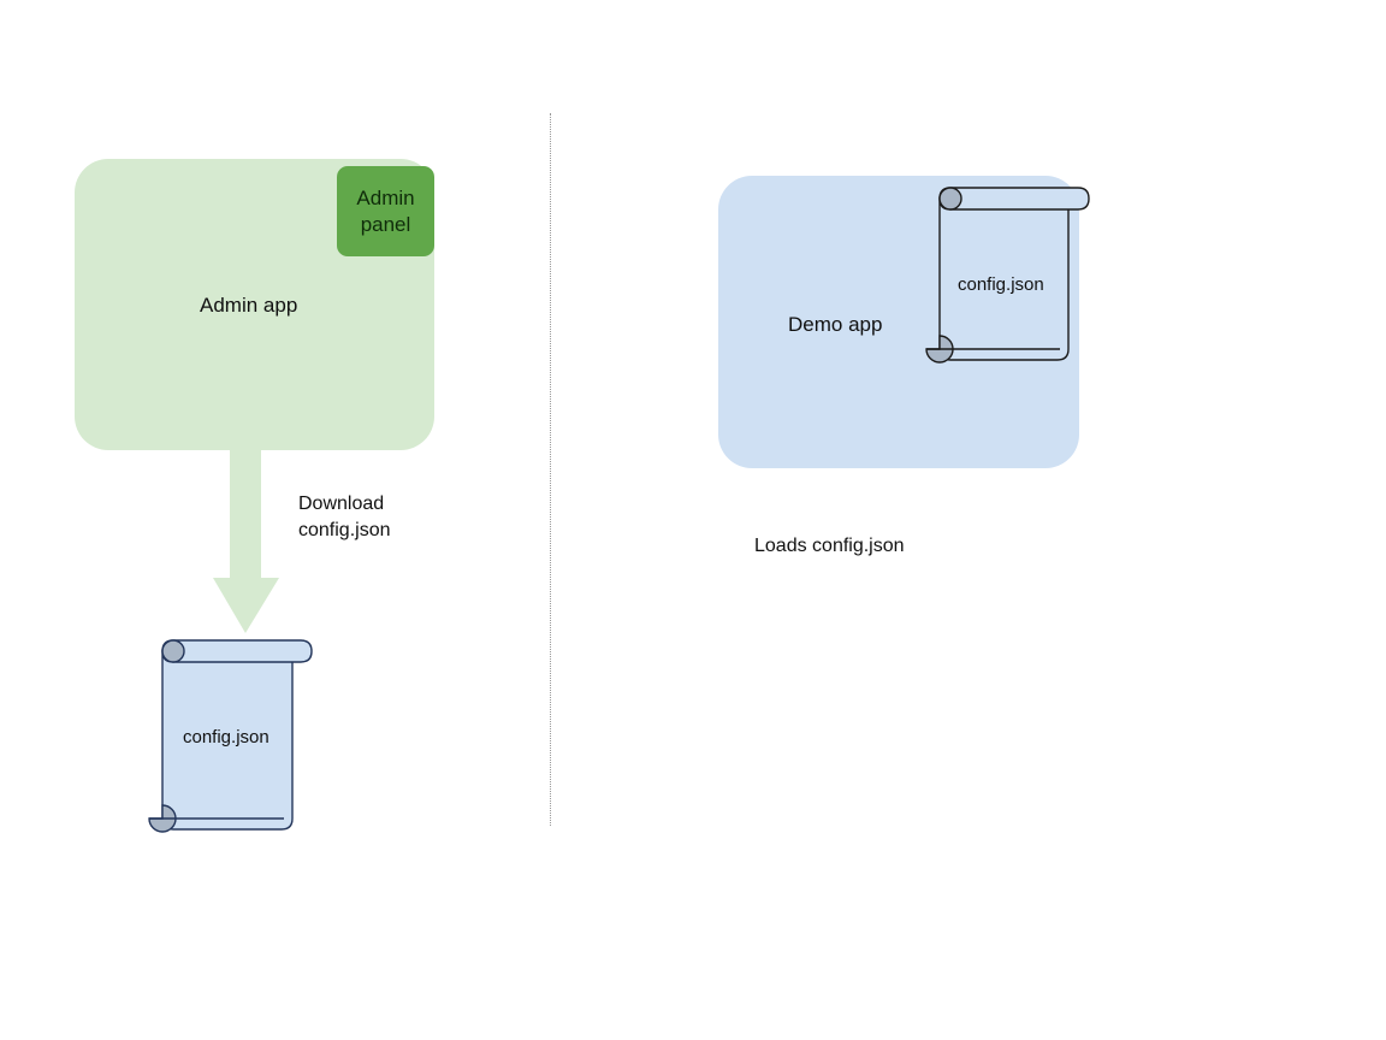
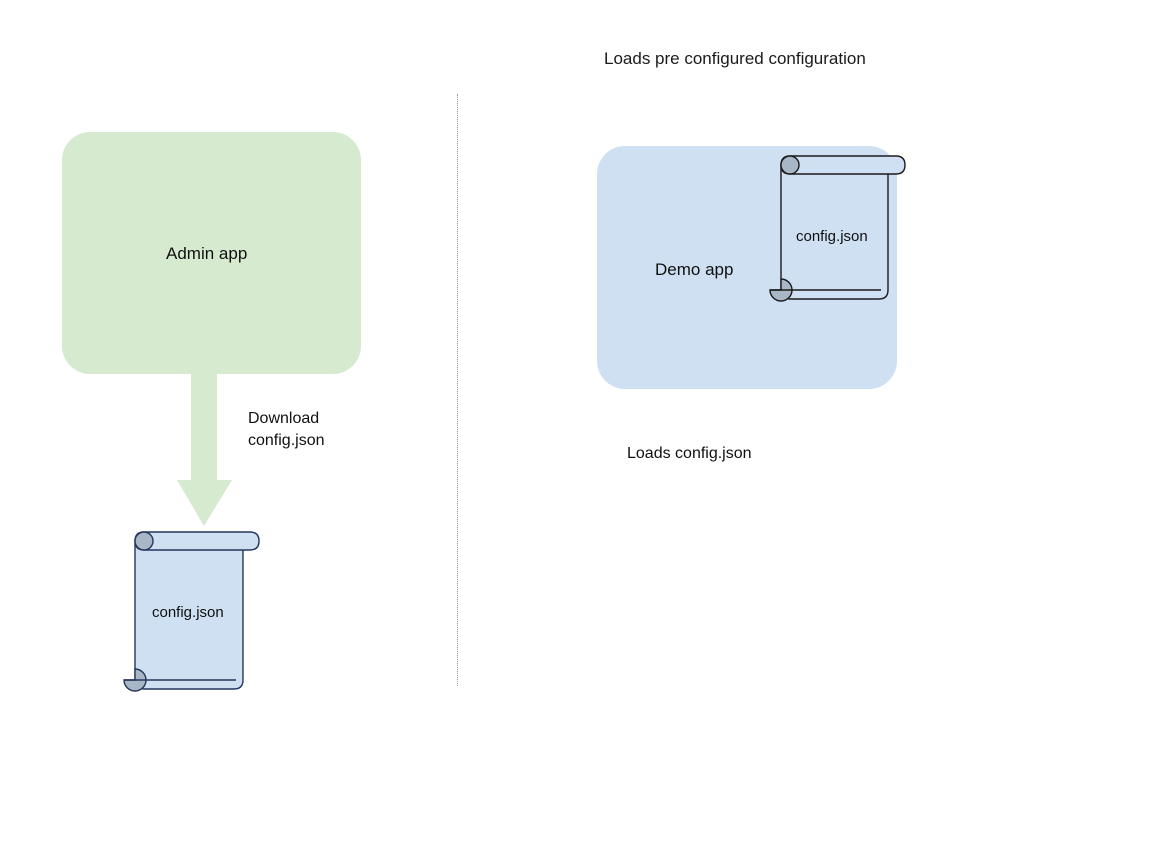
+ Loads pre configured configuration
  Admin app
- Admin
- panel
  Download
  config.json
  config.json
  Demo app
  config.json
  Loads config.json
